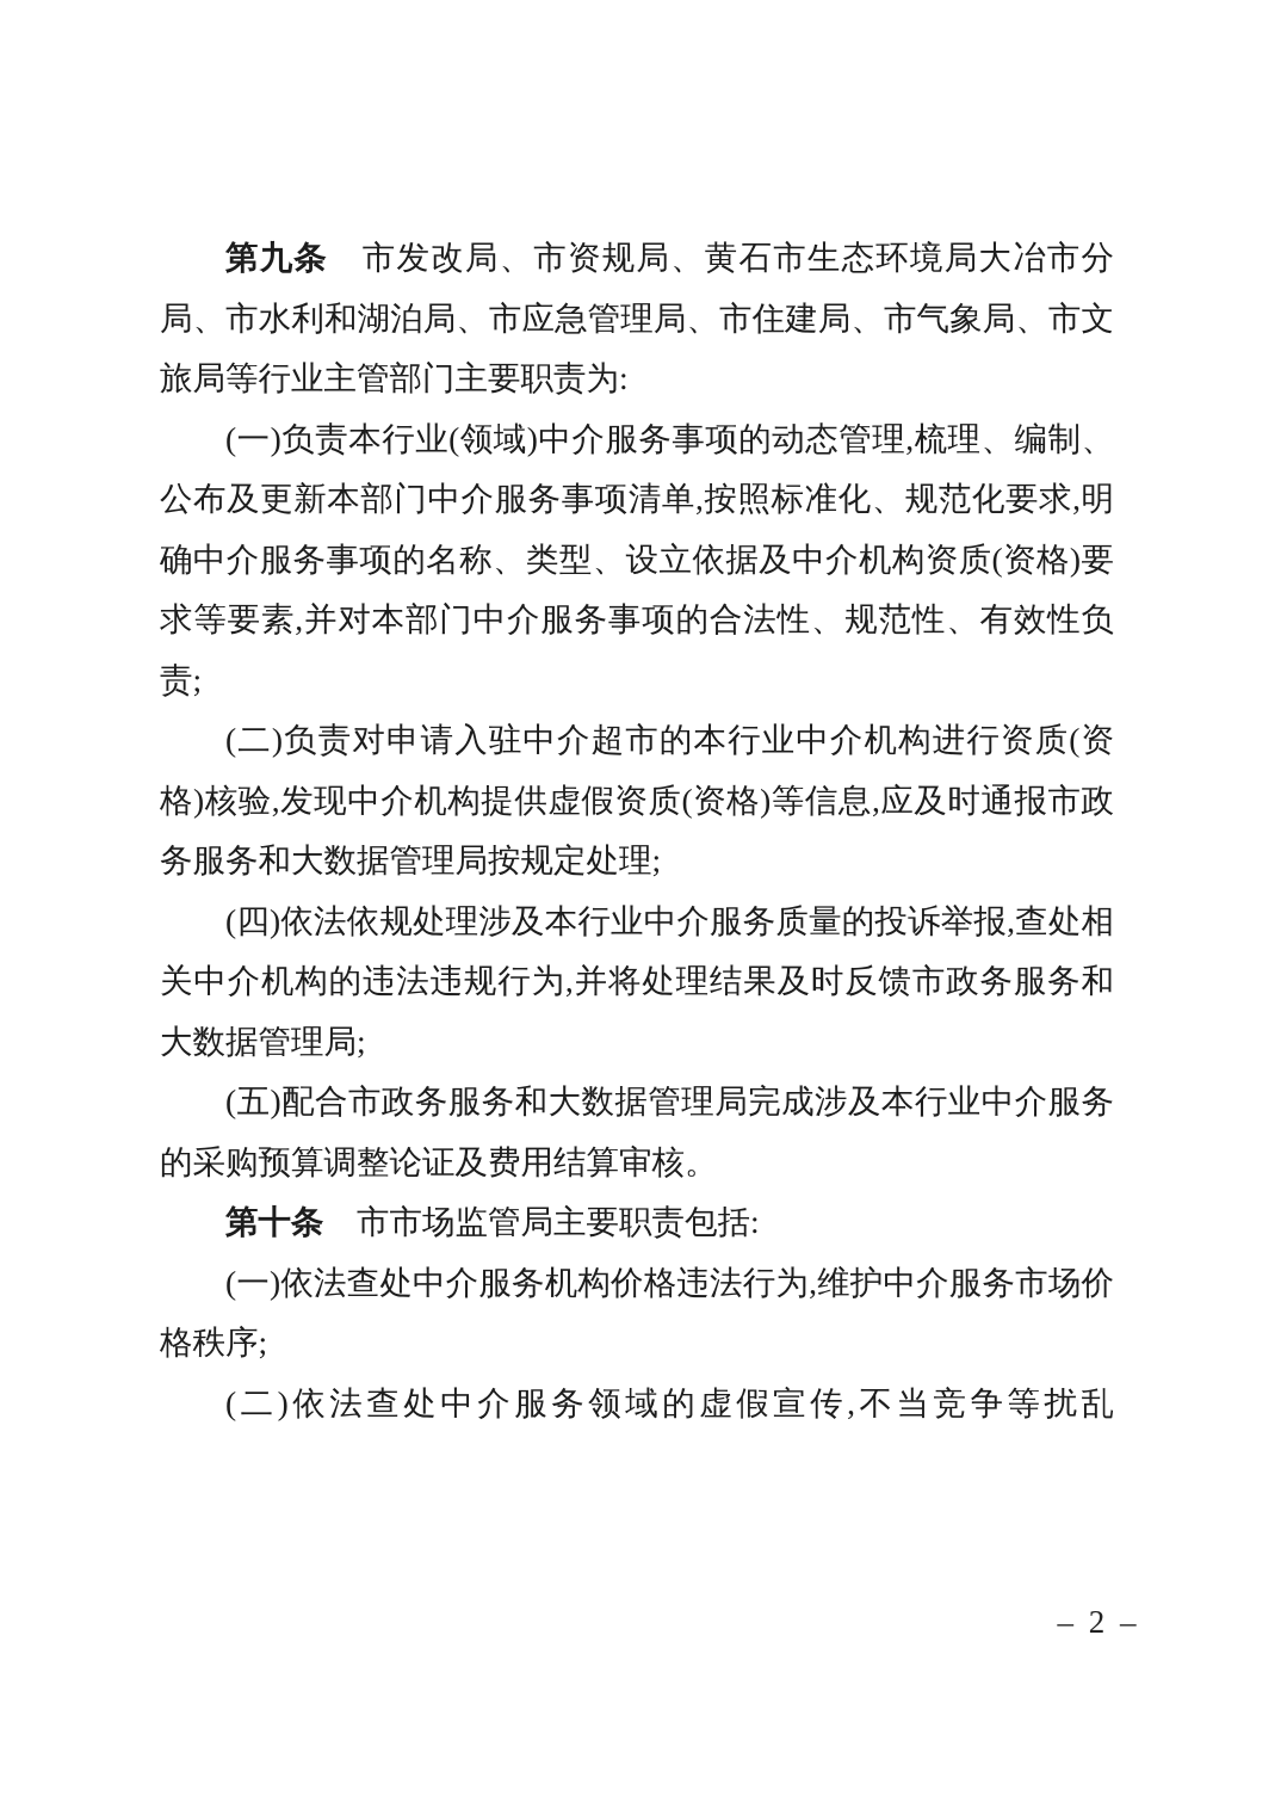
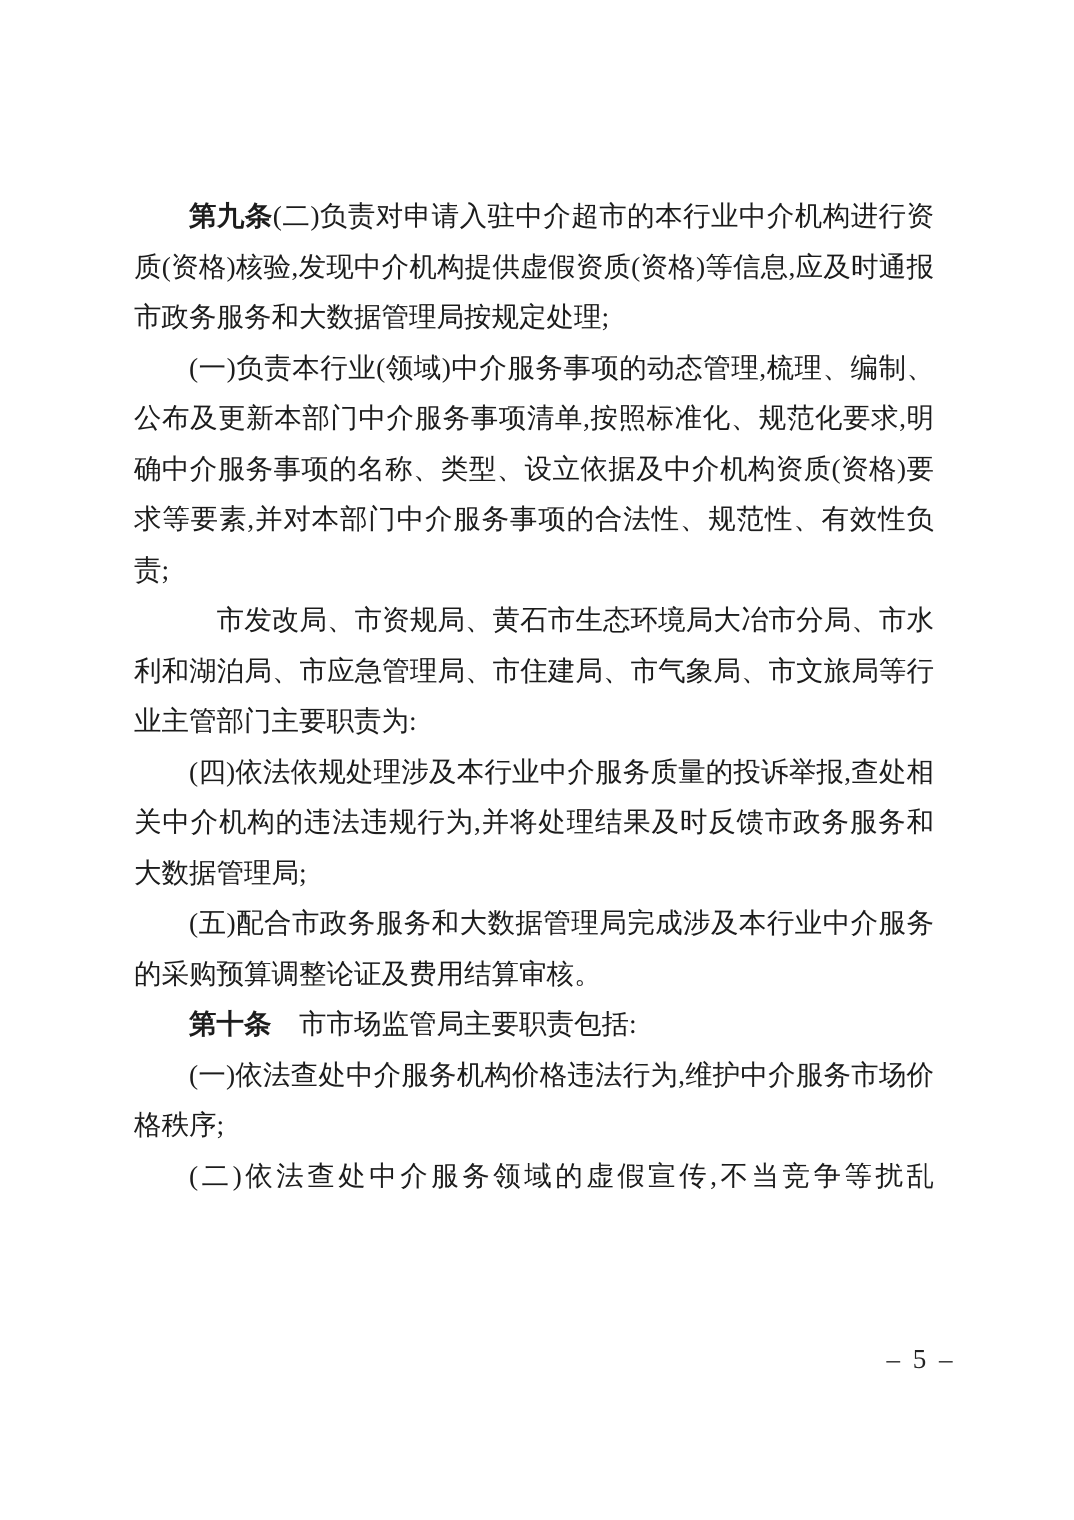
- 第九条 市发改局、市资规局、黄石市生态环境局大冶市分局、市水利和湖泊局、市应急管理局、市住建局、市气象局、市文旅局等行业主管部门主要职责为:
+ 第九条(二)负责对申请入驻中介超市的本行业中介机构进行资质(资格)核验,发现中介机构提供虚假资质(资格)等信息,应及时通报市政务服务和大数据管理局按规定处理;
  (一)负责本行业(领域)中介服务事项的动态管理,梳理、编制、公布及更新本部门中介服务事项清单,按照标准化、规范化要求,明确中介服务事项的名称、类型、设立依据及中介机构资质(资格)要求等要素,并对本部门中介服务事项的合法性、规范性、有效性负责;
- (二)负责对申请入驻中介超市的本行业中介机构进行资质(资格)核验,发现中介机构提供虚假资质(资格)等信息,应及时通报市政务服务和大数据管理局按规定处理;
+ 市发改局、市资规局、黄石市生态环境局大冶市分局、市水利和湖泊局、市应急管理局、市住建局、市气象局、市文旅局等行业主管部门主要职责为:
  (四)依法依规处理涉及本行业中介服务质量的投诉举报,查处相关中介机构的违法违规行为,并将处理结果及时反馈市政务服务和大数据管理局;
  (五)配合市政务服务和大数据管理局完成涉及本行业中介服务的采购预算调整论证及费用结算审核。
  第十条 市市场监管局主要职责包括:
  (一)依法查处中介服务机构价格违法行为,维护中介服务市场价格秩序;
  (二)依法查处中介服务领域的虚假宣传,不当竞争等扰乱
- – 2 –
+ – 5 –
